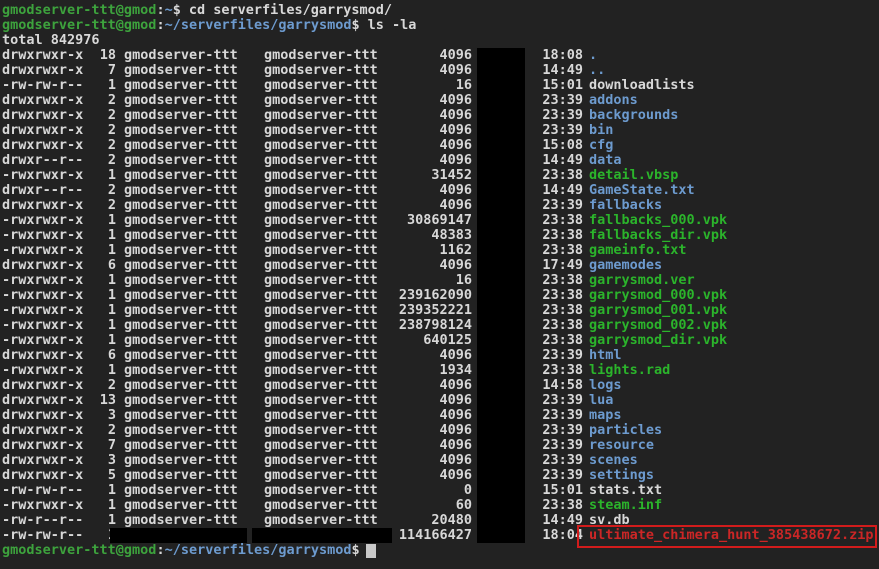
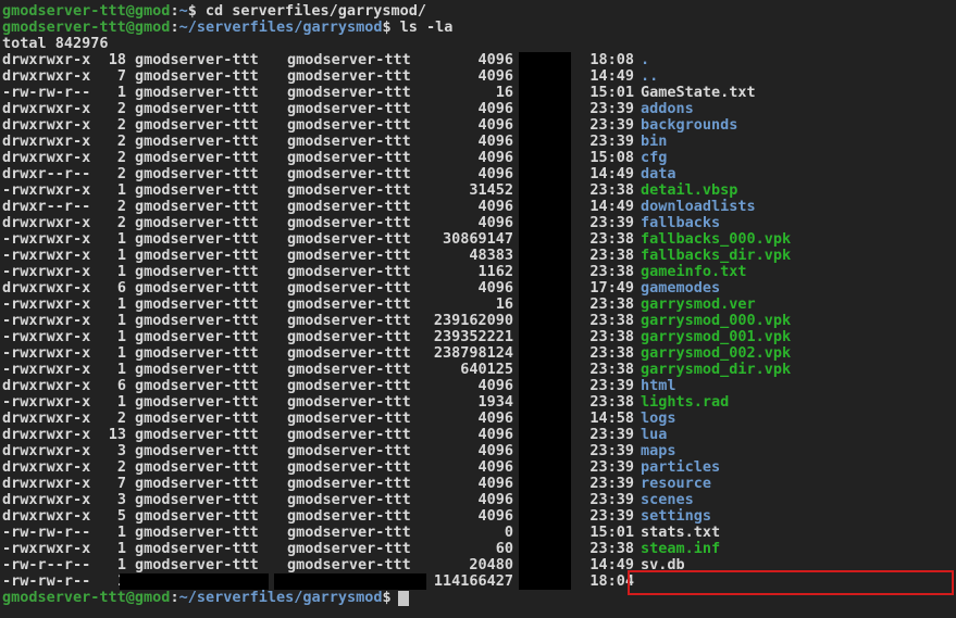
  gmodserver-ttt@gmod
  :
  ~
  $
  cd serverfiles/garrysmod/
  gmodserver-ttt@gmod
  :
  ~/serverfiles/garrysmod
  $
  ls -la
  total 842976
  drwxrwxr-x
  18
  gmodserver-ttt
  gmodserver-ttt
  4096
  18:08
  .
  drwxrwxr-x
  7
  gmodserver-ttt
  gmodserver-ttt
  4096
  14:49
  ..
  -rw-rw-r--
  1
  gmodserver-ttt
  gmodserver-ttt
  16
  15:01
- downloadlists
+ GameState.txt
  drwxrwxr-x
  2
  gmodserver-ttt
  gmodserver-ttt
  4096
  23:39
  addons
  drwxrwxr-x
  2
  gmodserver-ttt
  gmodserver-ttt
  4096
  23:39
  backgrounds
  drwxrwxr-x
  2
  gmodserver-ttt
  gmodserver-ttt
  4096
  23:39
  bin
  drwxrwxr-x
  2
  gmodserver-ttt
  gmodserver-ttt
  4096
  15:08
  cfg
  drwxr--r--
  2
  gmodserver-ttt
  gmodserver-ttt
  4096
  14:49
  data
  -rwxrwxr-x
  1
  gmodserver-ttt
  gmodserver-ttt
  31452
  23:38
  detail.vbsp
  drwxr--r--
  2
  gmodserver-ttt
  gmodserver-ttt
  4096
  14:49
- GameState.txt
+ downloadlists
  drwxrwxr-x
  2
  gmodserver-ttt
  gmodserver-ttt
  4096
  23:39
  fallbacks
  -rwxrwxr-x
  1
  gmodserver-ttt
  gmodserver-ttt
  30869147
  23:38
  fallbacks_000.vpk
  -rwxrwxr-x
  1
  gmodserver-ttt
  gmodserver-ttt
  48383
  23:38
  fallbacks_dir.vpk
  -rwxrwxr-x
  1
  gmodserver-ttt
  gmodserver-ttt
  1162
  23:38
  gameinfo.txt
  drwxrwxr-x
  6
  gmodserver-ttt
  gmodserver-ttt
  4096
  17:49
  gamemodes
  -rwxrwxr-x
  1
  gmodserver-ttt
  gmodserver-ttt
  16
  23:38
  garrysmod.ver
  -rwxrwxr-x
  1
  gmodserver-ttt
  gmodserver-ttt
  239162090
  23:38
  garrysmod_000.vpk
  -rwxrwxr-x
  1
  gmodserver-ttt
  gmodserver-ttt
  239352221
  23:38
  garrysmod_001.vpk
  -rwxrwxr-x
  1
  gmodserver-ttt
  gmodserver-ttt
  238798124
  23:38
  garrysmod_002.vpk
  -rwxrwxr-x
  1
  gmodserver-ttt
  gmodserver-ttt
  640125
  23:38
  garrysmod_dir.vpk
  drwxrwxr-x
  6
  gmodserver-ttt
  gmodserver-ttt
  4096
  23:39
  html
  -rwxrwxr-x
  1
  gmodserver-ttt
  gmodserver-ttt
  1934
  23:38
  lights.rad
  drwxrwxr-x
  2
  gmodserver-ttt
  gmodserver-ttt
  4096
  14:58
  logs
  drwxrwxr-x
  13
  gmodserver-ttt
  gmodserver-ttt
  4096
  23:39
  lua
  drwxrwxr-x
  3
  gmodserver-ttt
  gmodserver-ttt
  4096
  23:39
  maps
  drwxrwxr-x
  2
  gmodserver-ttt
  gmodserver-ttt
  4096
  23:39
  particles
  drwxrwxr-x
  7
  gmodserver-ttt
  gmodserver-ttt
  4096
  23:39
  resource
  drwxrwxr-x
  3
  gmodserver-ttt
  gmodserver-ttt
  4096
  23:39
  scenes
  drwxrwxr-x
  5
  gmodserver-ttt
  gmodserver-ttt
  4096
  23:39
  settings
  -rw-rw-r--
  1
  gmodserver-ttt
  gmodserver-ttt
  0
  15:01
  stats.txt
  -rwxrwxr-x
  1
  gmodserver-ttt
  gmodserver-ttt
  60
  23:38
  steam.inf
  -rw-r--r--
  1
  gmodserver-ttt
  gmodserver-ttt
  20480
  14:49
  sv.db
  -rw-rw-r--
  114166427
  18:04
- ultimate_chimera_hunt_385438672.zip
  gmodserver-ttt@gmod
  :
  ~/serverfiles/garrysmod
  $
